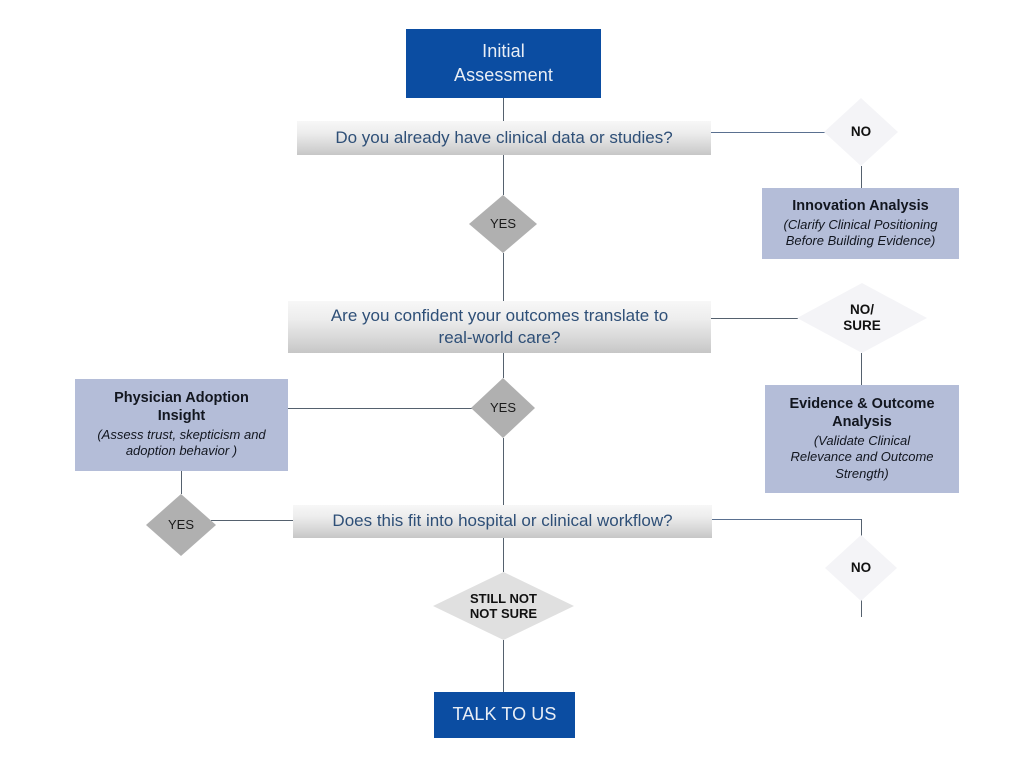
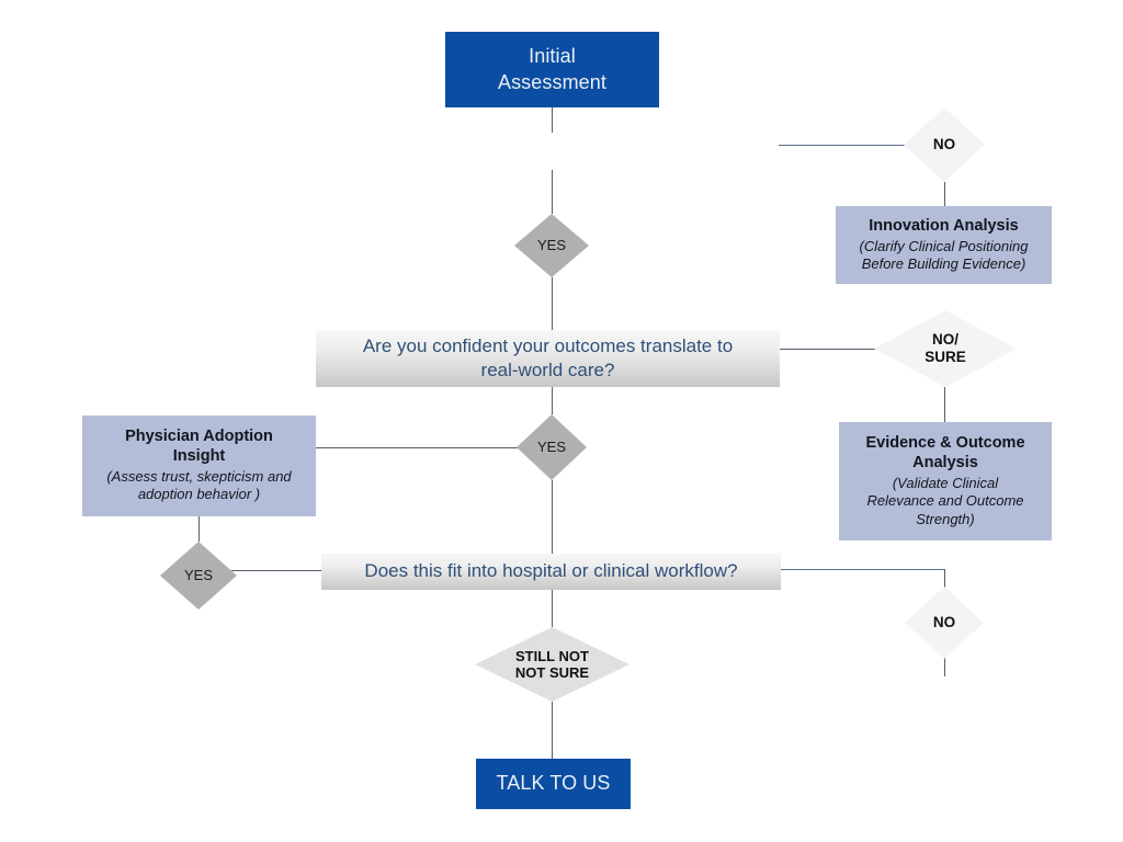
  Initial
  Assessment
- Do you already have clinical data or studies?
  NO
  Innovation Analysis
  (Clarify Clinical Positioning
  Before Building Evidence)
  YES
  Are you confident your outcomes translate to
  real-world care?
  NO/
  SURE
  Evidence & Outcome
  Analysis
  (Validate Clinical
  Relevance and Outcome
  Strength)
  Physician Adoption
  Insight
  (Assess trust, skepticism and
  adoption behavior )
  YES
  YES
  Does this fit into hospital or clinical workflow?
  NO
  STILL NOT
  NOT SURE
  TALK TO US
